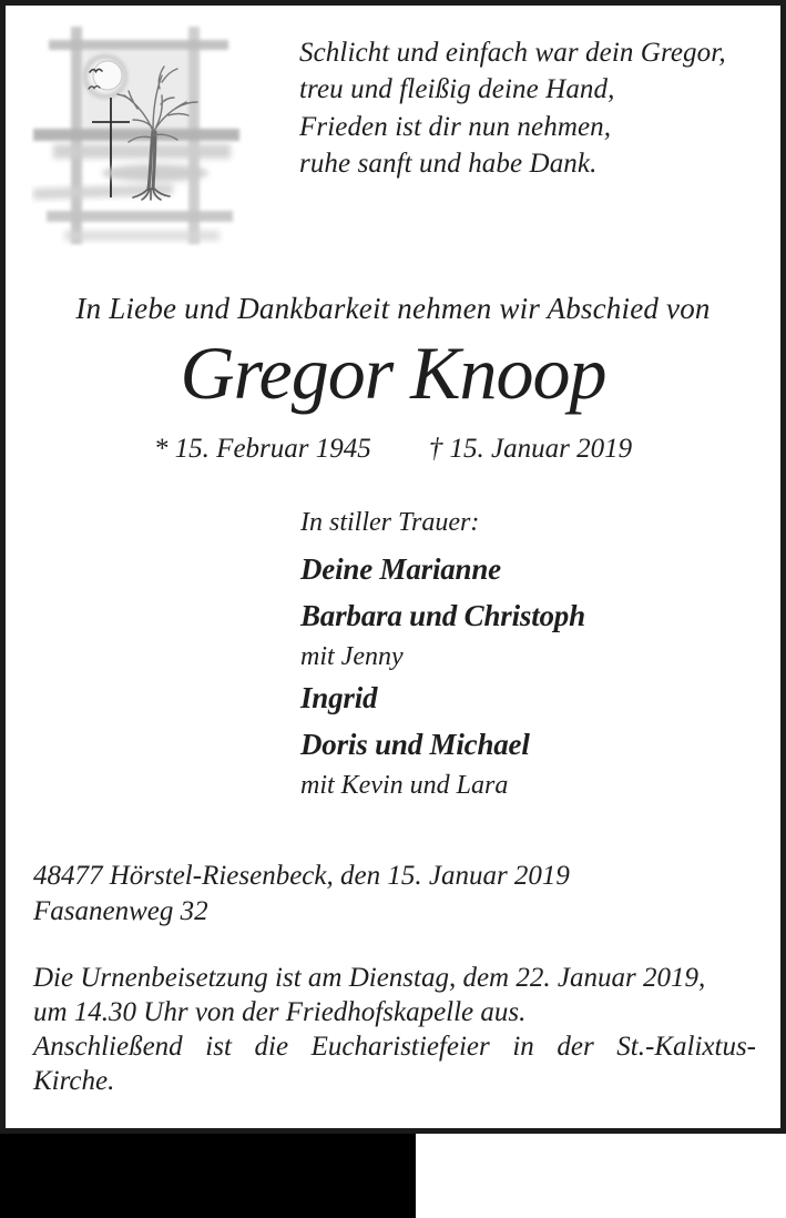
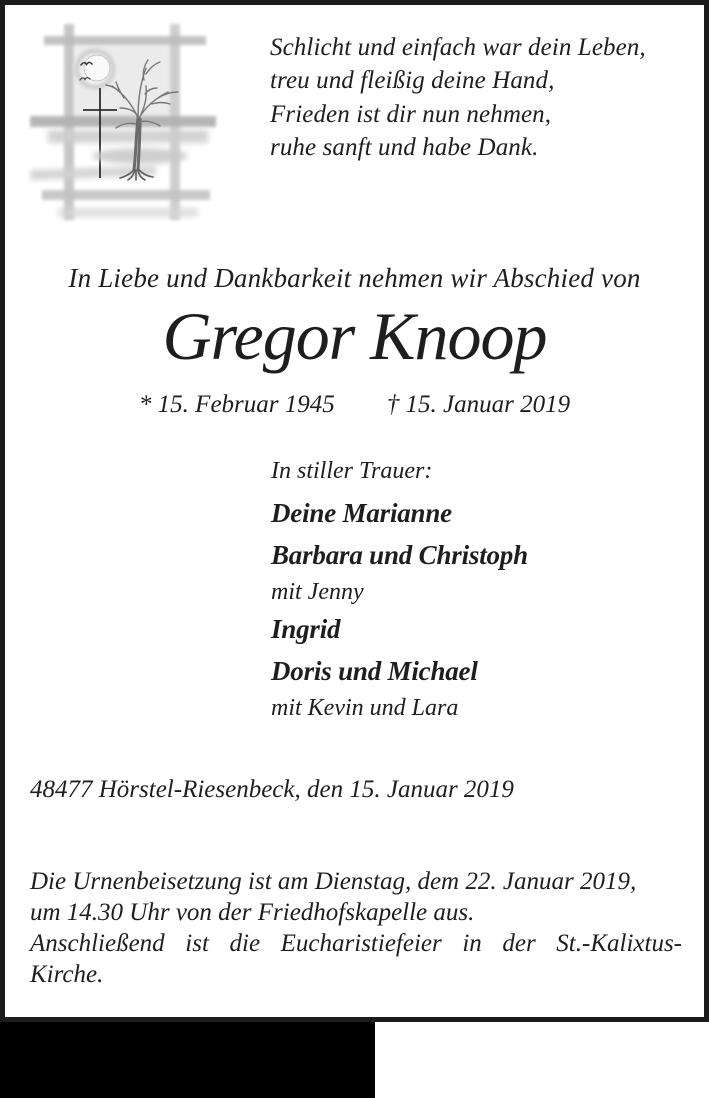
- Schlicht und einfach war dein Gregor,
+ Schlicht und einfach war dein Leben,
  treu und fleißig deine Hand,
  Frieden ist dir nun nehmen,
  ruhe sanft und habe Dank.
  In Liebe und Dankbarkeit nehmen wir Abschied von
  Gregor Knoop
  * 15. Februar 1945
  † 15. Januar 2019
  In stiller Trauer:
  Deine Marianne
  Barbara und Christoph
  mit Jenny
  Ingrid
  Doris und Michael
  mit Kevin und Lara
  48477 Hörstel-Riesenbeck, den 15. Januar 2019
- Fasanenweg 32
  Die Urnenbeisetzung ist am Dienstag, dem 22. Januar 2019,
  um 14.30 Uhr von der Friedhofskapelle aus.
  Anschließend ist die Eucharistiefeier in der St.-Kalixtus-
  Kirche.
